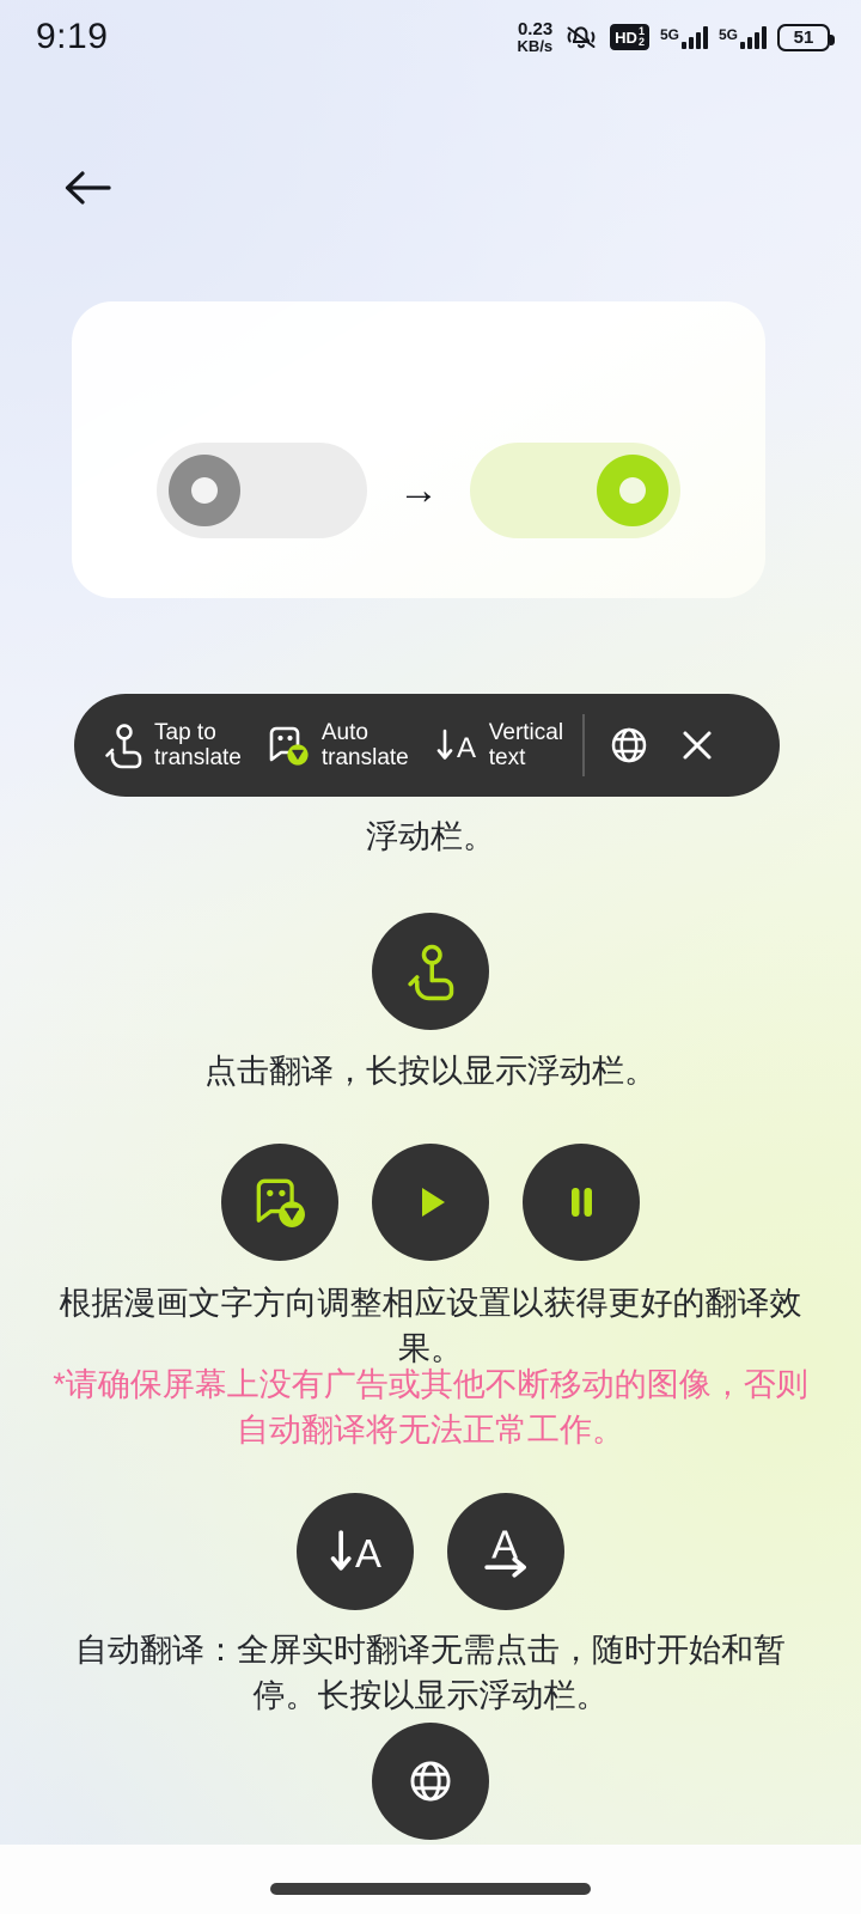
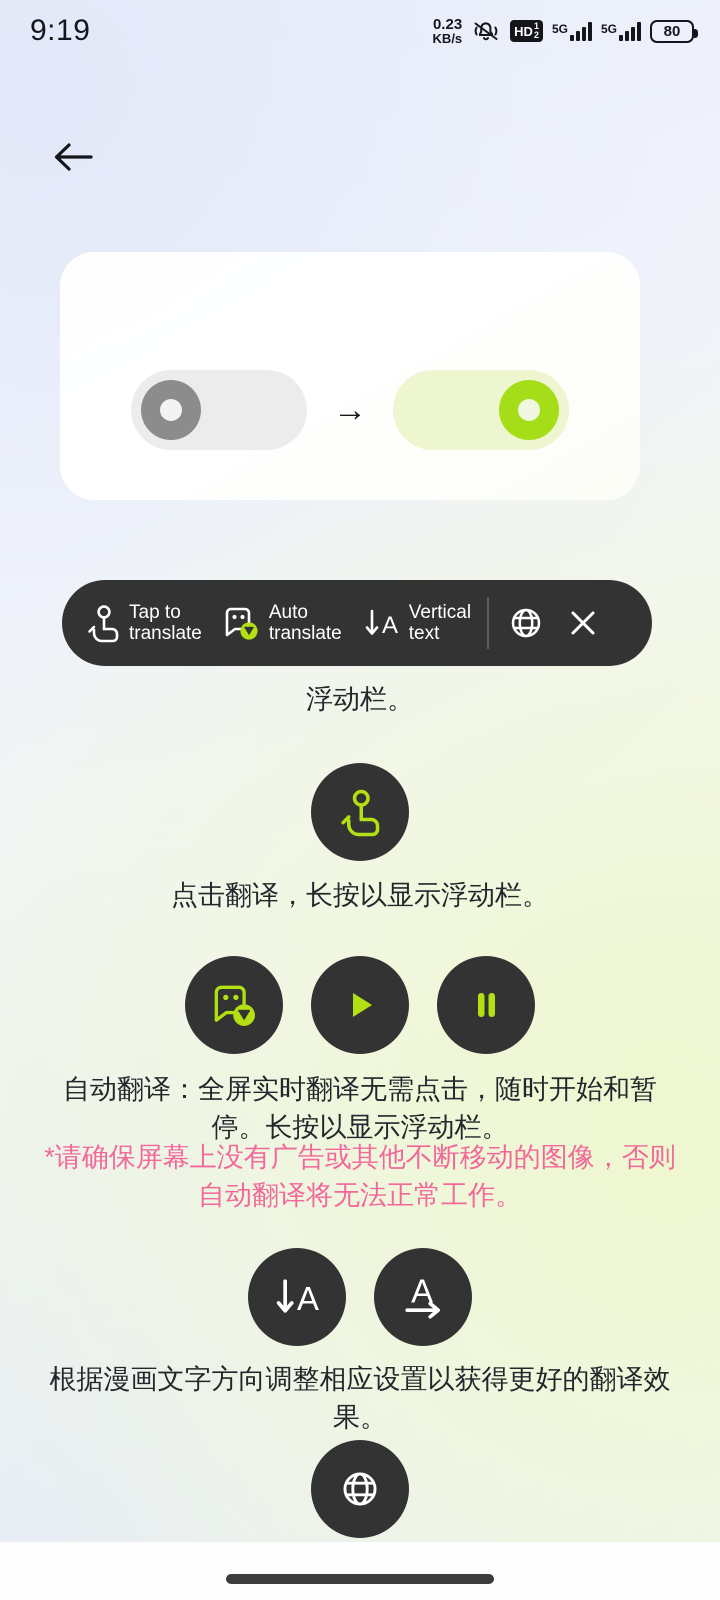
  9:19
  0.23
  KB/s
  HD
  1
  2
  5G
  5G
- 51
+ 80
  →
  Tap to
  translate
  Auto
  translate
  A
  Vertical
  text
  浮动栏。
  点击翻译，长按以显示浮动栏。
- 根据漫画文字方向调整相应设置以获得更好的翻译效果。
+ 自动翻译：全屏实时翻译无需点击，随时开始和暂停。长按以显示浮动栏。
  *请确保屏幕上没有广告或其他不断移动的图像，否则自动翻译将无法正常工作。
  A
  A
- 自动翻译：全屏实时翻译无需点击，随时开始和暂停。长按以显示浮动栏。
+ 根据漫画文字方向调整相应设置以获得更好的翻译效果。
